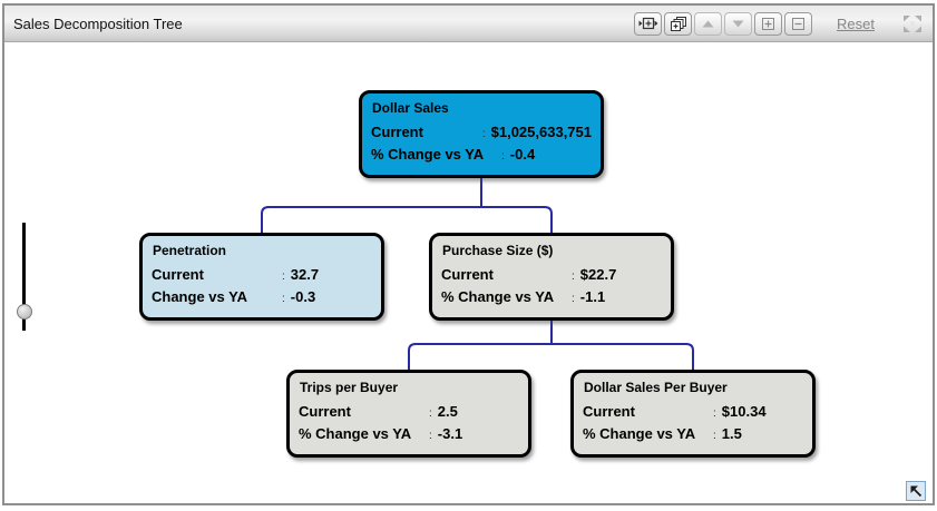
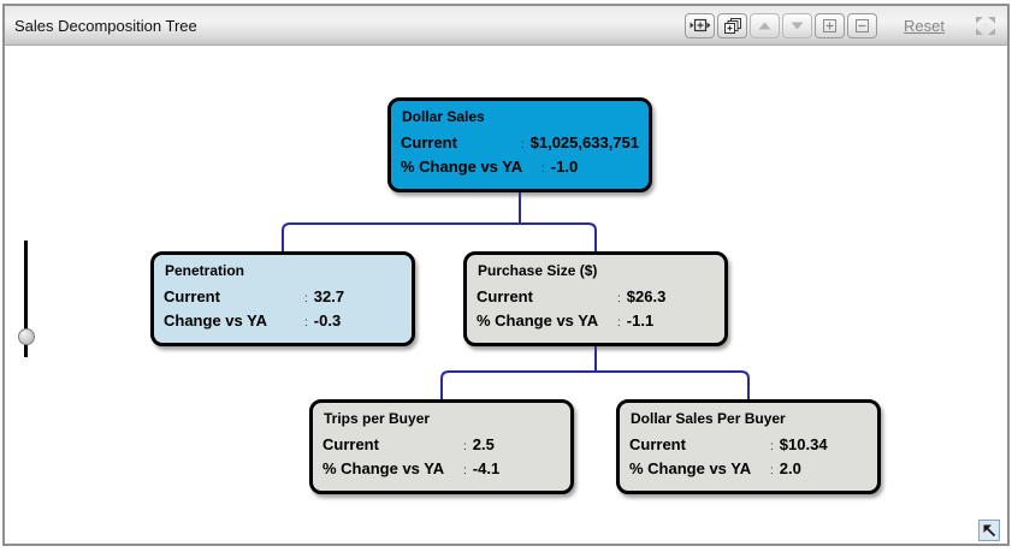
  Sales Decomposition Tree
  Reset
  Dollar Sales
  Current
  :
  $1,025,633,751
  % Change vs YA
  :
- -0.4
+ -1.0
  Penetration
  Current
  :
  32.7
  Change vs YA
  :
  -0.3
  Purchase Size ($)
  Current
  :
- $22.7
+ $26.3
  % Change vs YA
  :
  -1.1
  Trips per Buyer
  Current
  :
  2.5
  % Change vs YA
  :
- -3.1
+ -4.1
  Dollar Sales Per Buyer
  Current
  :
  $10.34
  % Change vs YA
  :
- 1.5
+ 2.0
